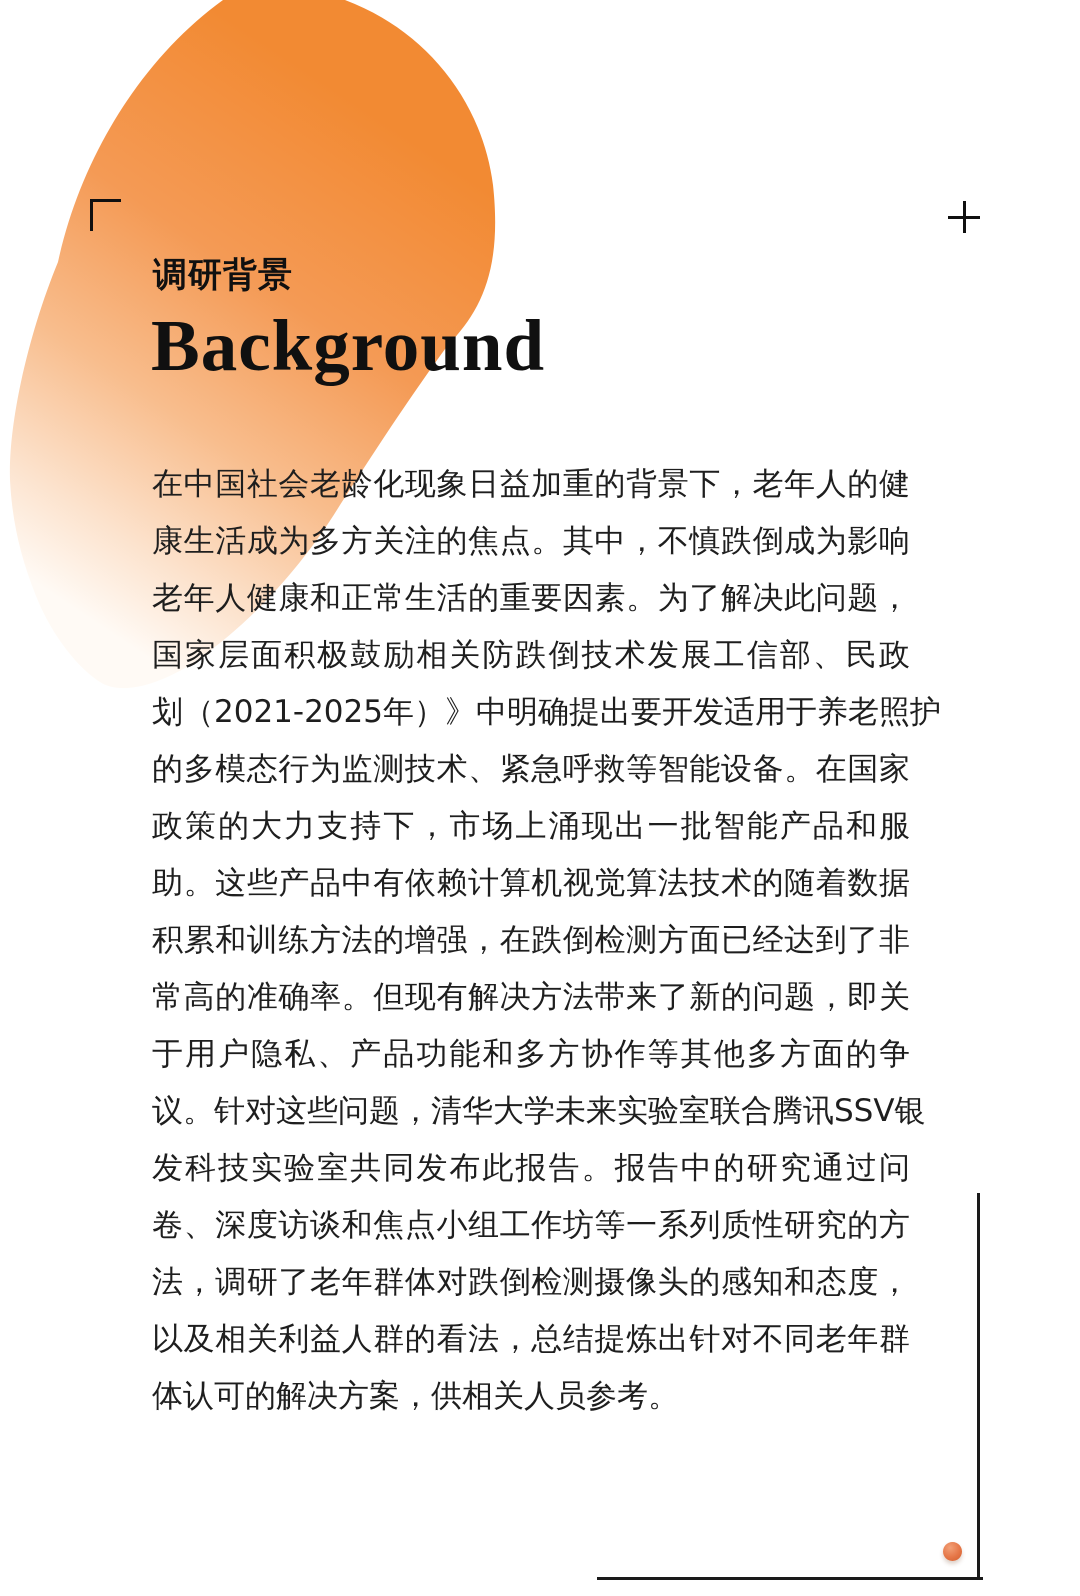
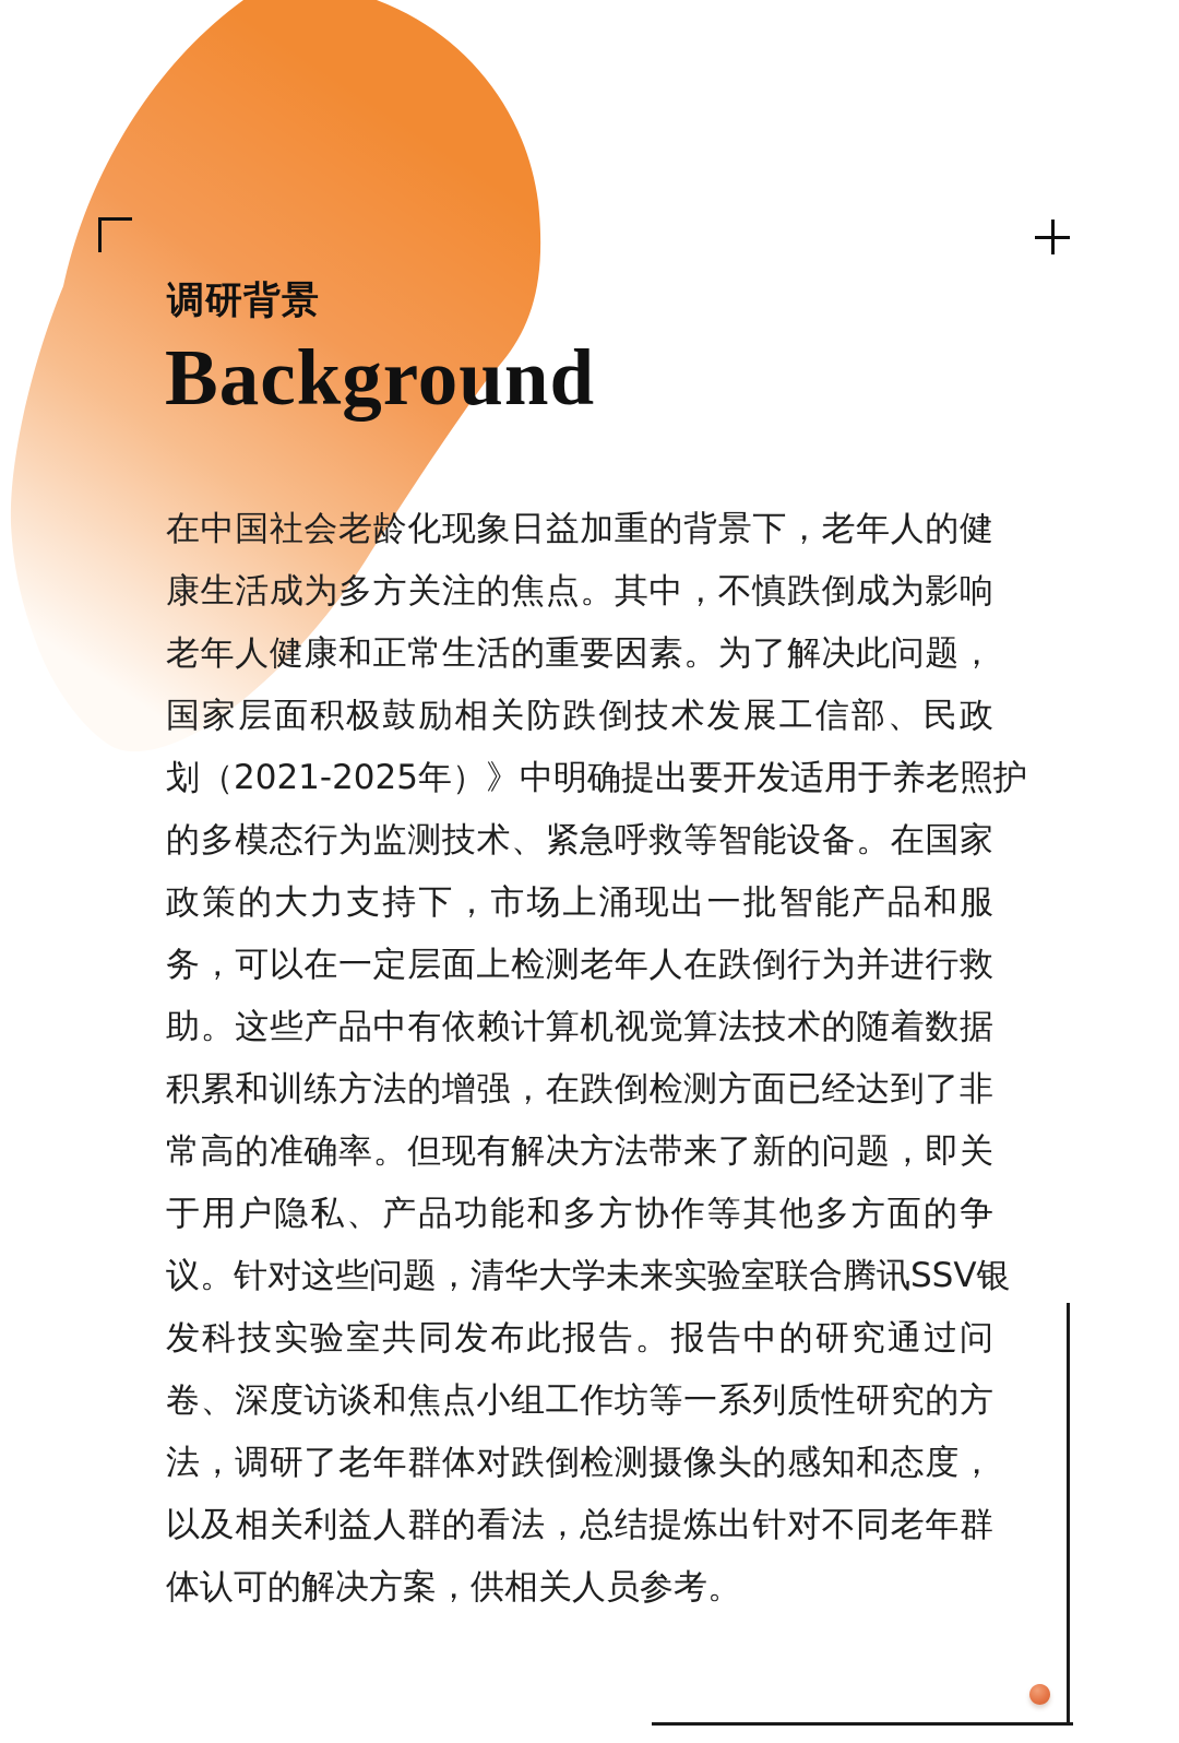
  调研背景
  Background
  在中国社会老龄化现象日益加重的背景下，老年人的健
  康生活成为多方关注的焦点。其中，不慎跌倒成为影响
  老年人健康和正常生活的重要因素。为了解决此问题，
  国家层面积极鼓励相关防跌倒技术发展工信部、民政
  划（2021-2025年）》中明确提出要开发适用于养老照护
  的多模态行为监测技术、紧急呼救等智能设备。在国家
  政策的大力支持下，市场上涌现出一批智能产品和服
+ 务，可以在一定层面上检测老年人在跌倒行为并进行救
  助。这些产品中有依赖计算机视觉算法技术的随着数据
  积累和训练方法的增强，在跌倒检测方面已经达到了非
  常高的准确率。但现有解决方法带来了新的问题，即关
  于用户隐私、产品功能和多方协作等其他多方面的争
  议。针对这些问题，清华大学未来实验室联合腾讯SSV银
  发科技实验室共同发布此报告。报告中的研究通过问
  卷、深度访谈和焦点小组工作坊等一系列质性研究的方
  法，调研了老年群体对跌倒检测摄像头的感知和态度，
  以及相关利益人群的看法，总结提炼出针对不同老年群
  体认可的解决方案，供相关人员参考。
